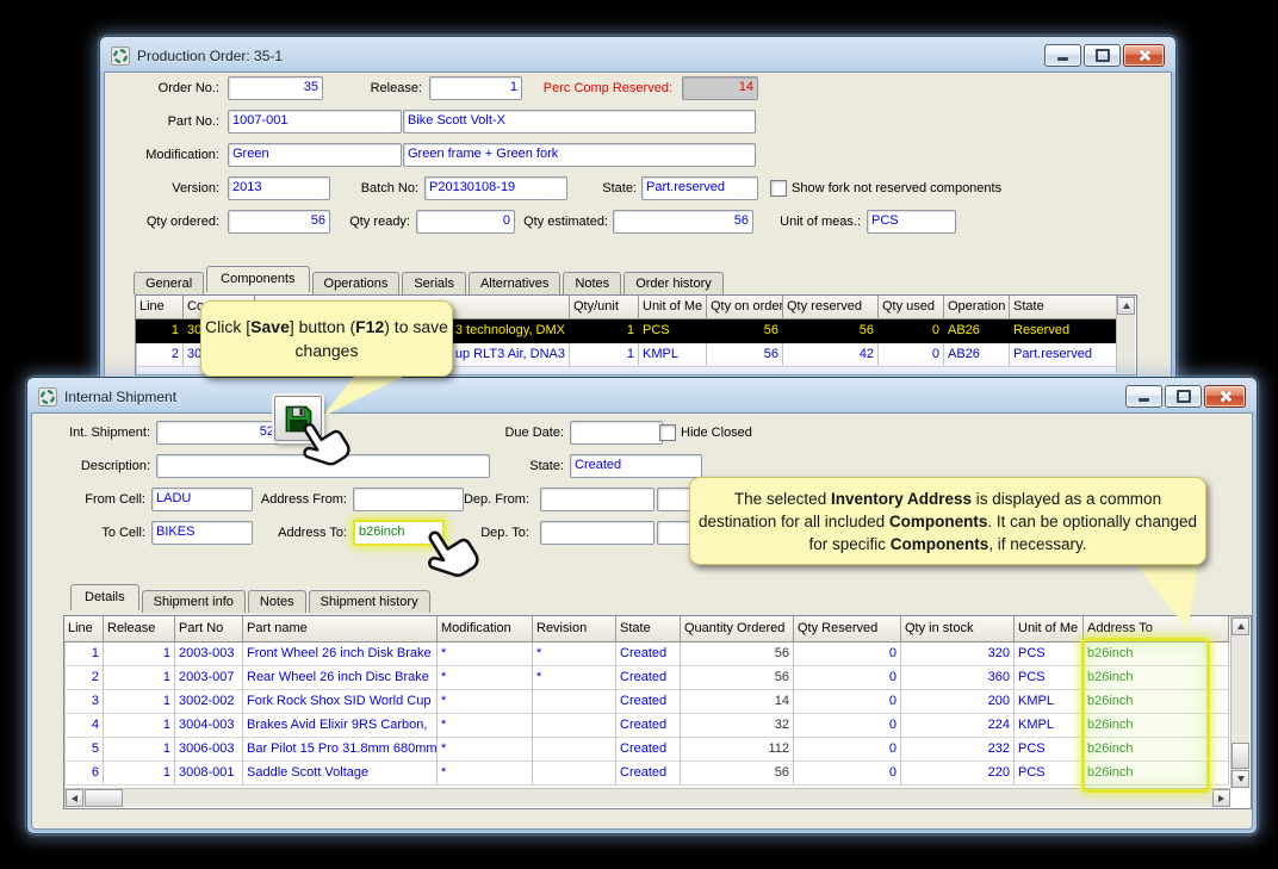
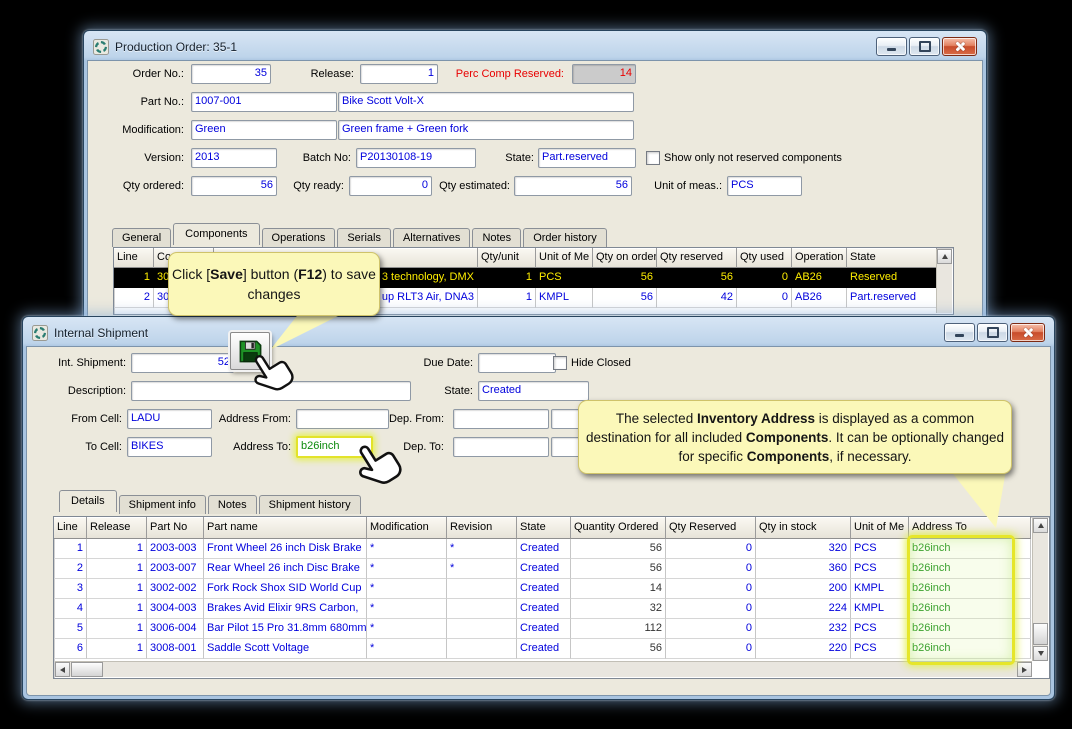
  Production Order: 35-1
  Order No.:
  35
  Release:
  1
  Perc Comp Reserved:
  14
  Part No.:
  1007-001
  Bike Scott Volt-X
  Modification:
  Green
  Green frame + Green fork
  Version:
  2013
  Batch No:
  P20130108-19
  State:
  Part.reserved
- Show fork not reserved components
+ Show only not reserved components
  Qty ordered:
  56
  Qty ready:
  0
  Qty estimated:
  56
  Unit of meas.:
  PCS
  General
  Components
  Operations
  Serials
  Alternatives
  Notes
  Order history
  Line
  Qty/unit
  Unit of Me
  Qty on order
  Qty reserved
  Qty used
  Operation
  State
  1
  3 technology, DMX
  1
  PCS
  56
  56
  0
  AB26
  Reserved
  2
  up RLT3 Air, DNA3
  1
  KMPL
  56
  42
  0
  AB26
  Part.reserved
  Internal Shipment
  Int. Shipment:
  52
  Due Date:
  Hide Closed
  Description:
  State:
  Created
  From Cell:
  LADU
  Address From:
  Dep. From:
  To Cell:
  BIKES
  Address To:
  b26inch
  Dep. To:
  Details
  Shipment info
  Notes
  Shipment history
  Line
  Release
  Part No
  Part name
  Modification
  Revision
  State
  Quantity Ordered
  Qty Reserved
  Qty in stock
  Unit of Me
  Address To
  1
  1
  2003-003
  Front Wheel 26 inch Disk Brake
  *
  *
  Created
  56
  0
  320
  PCS
  b26inch
  2
  1
  2003-007
  Rear Wheel 26 inch Disc Brake
  *
  *
  Created
  56
  0
  360
  PCS
  b26inch
  3
  1
  3002-002
  Fork Rock Shox SID World Cup
  *
  Created
  14
  0
  200
  KMPL
  b26inch
  4
  1
  3004-003
  Brakes Avid Elixir 9RS Carbon,
  *
  Created
  32
  0
  224
  KMPL
  b26inch
  5
  1
- 3006-003
+ 3006-004
  Bar Pilot 15 Pro 31.8mm 680mm
  *
  Created
  112
  0
  232
  PCS
  b26inch
  6
  1
  3008-001
  Saddle Scott Voltage
  *
  Created
  56
  0
  220
  PCS
  b26inch
  Click [Save] button (F12) to save changes
  The selected Inventory Address is displayed as a common destination for all included Components. It can be optionally changed for specific Components, if necessary.
